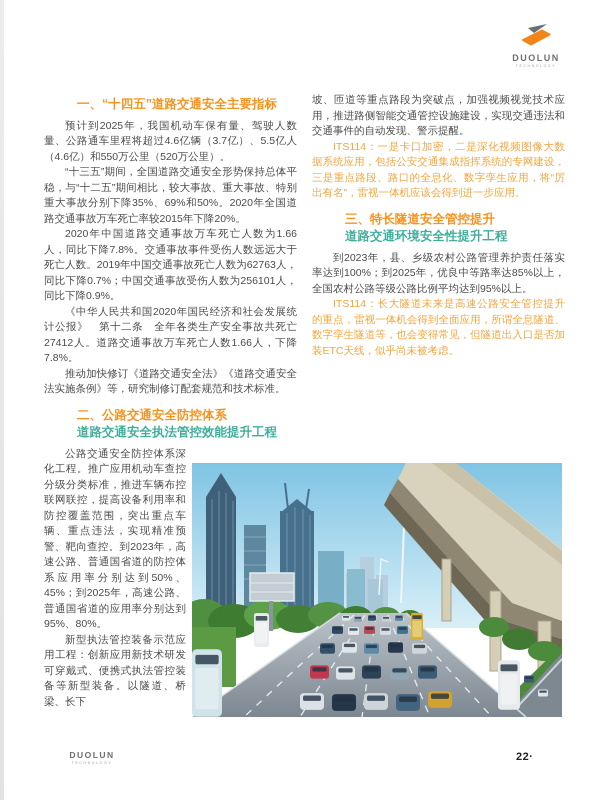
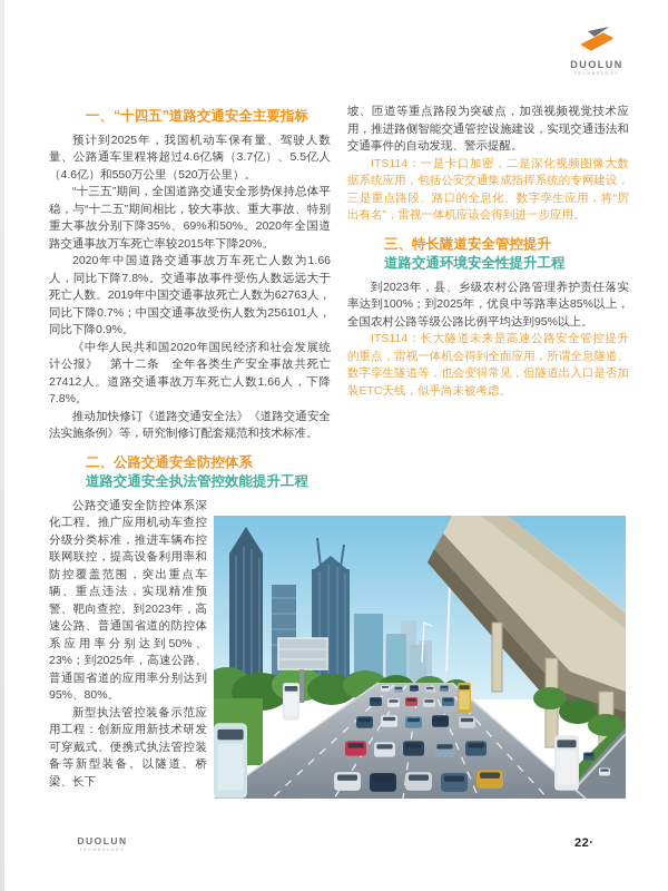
  DUOLUN
  一、“十四五”道路交通安全主要指标
  预计到2025年，我国机动车保有量、驾驶人数量、公路通车里程将超过4.6亿辆（3.7亿）、5.5亿人（4.6亿）和550万公里（520万公里）。
  “十三五”期间，全国道路交通安全形势保持总体平稳，与“十二五”期间相比，较大事故、重大事故、特别重大事故分别下降35%、69%和50%。2020年全国道路交通事故万车死亡率较2015年下降20%。
  2020年中国道路交通事故万车死亡人数为1.66人，同比下降7.8%。交通事故事件受伤人数远远大于死亡人数。2019年中国交通事故死亡人数为62763人，同比下降0.7%；中国交通事故受伤人数为256101人，同比下降0.9%。
  《中华人民共和国2020年国民经济和社会发展统计公报》 第十二条 全年各类生产安全事故共死亡27412人。道路交通事故万车死亡人数1.66人，下降7.8%。
  推动加快修订《道路交通安全法》《道路交通安全法实施条例》等，研究制修订配套规范和技术标准。
  二、公路交通安全防控体系
  道路交通安全执法管控效能提升工程
- 公路交通安全防控体系深化工程。推广应用机动车查控分级分类标准，推进车辆布控联网联控，提高设备利用率和防控覆盖范围，突出重点车辆、重点违法，实现精准预警、靶向查控。到2023年，高速公路、普通国省道的防控体系应用率分别达到50%、45%；到2025年，高速公路、普通国省道的应用率分别达到95%、80%。
+ 公路交通安全防控体系深化工程。推广应用机动车查控分级分类标准，推进车辆布控联网联控，提高设备利用率和防控覆盖范围，突出重点车辆、重点违法，实现精准预警、靶向查控。到2023年，高速公路、普通国省道的防控体系应用率分别达到50%、23%；到2025年，高速公路、普通国省道的应用率分别达到95%、80%。
  新型执法管控装备示范应用工程：创新应用新技术研发可穿戴式、便携式执法管控装备等新型装备。以隧道、桥梁、长下
  坡、匝道等重点路段为突破点，加强视频视觉技术应用，推进路侧智能交通管控设施建设，实现交通违法和交通事件的自动发现、警示提醒。
  ITS114：一是卡口加密，二是深化视频图像大数据系统应用，包括公安交通集成指挥系统的专网建设，三是重点路段、路口的全息化、数字孪生应用，将“厉出有名”，雷视一体机应该会得到进一步应用。
  三、特长隧道安全管控提升
  道路交通环境安全性提升工程
  到2023年，县、乡级农村公路管理养护责任落实率达到100%；到2025年，优良中等路率达85%以上，全国农村公路等级公路比例平均达到95%以上。
  ITS114：长大隧道未来是高速公路安全管控提升的重点，雷视一体机会得到全面应用，所谓全息隧道、数字孪生隧道等，也会变得常见，但隧道出入口是否加装ETC天线，似乎尚未被考虑。
  DUOLUN
  22·
